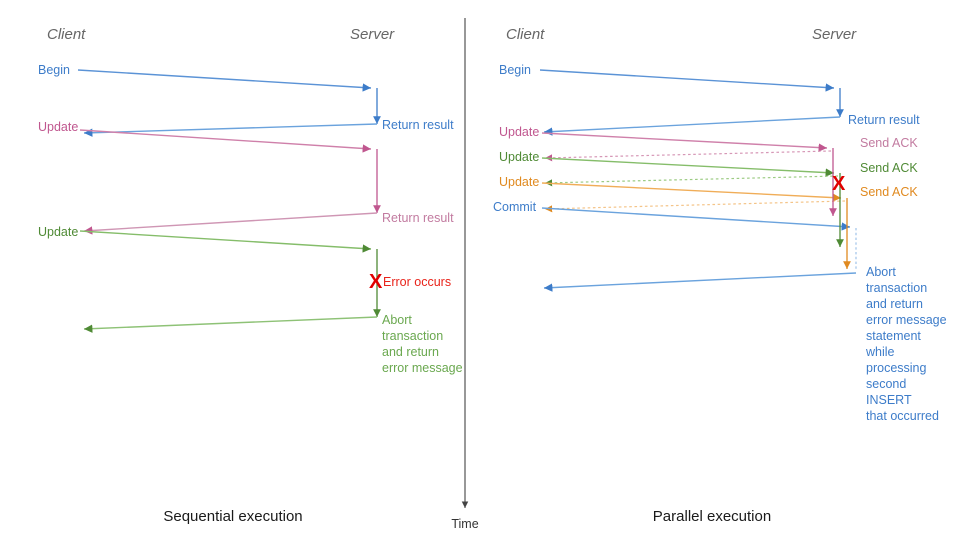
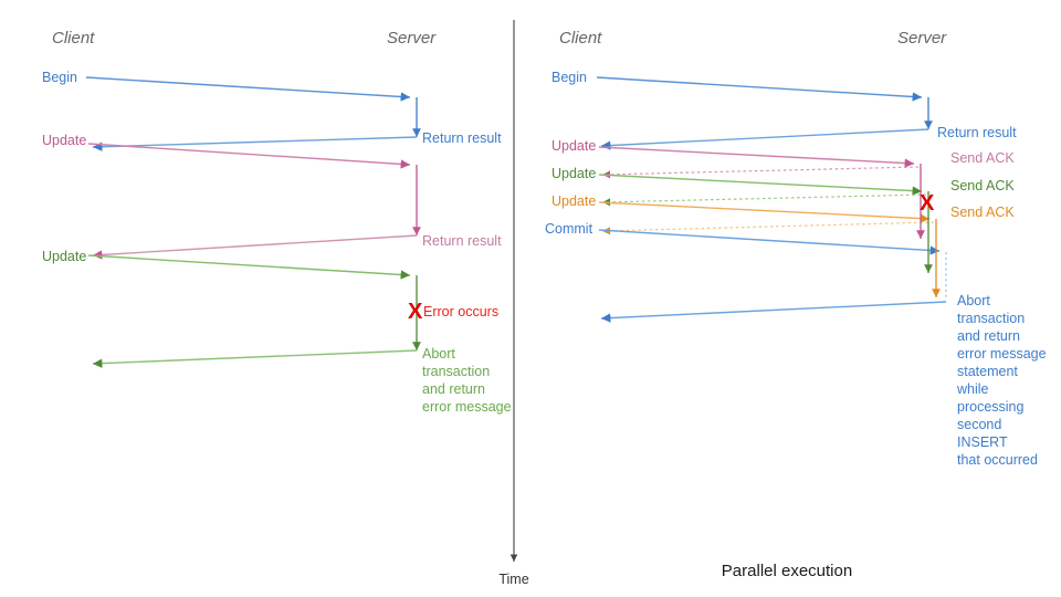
  Time
  Client
  Server
  Begin
  Return result
  Update
  Return result
  Update
  X
  Error occurs
  Abort
  transaction
  and return
  error message
- Sequential execution
  Client
  Server
  Begin
  Return result
  Update
  Send ACK
  Update
  Send ACK
  Update
  Send ACK
  Commit
  X
  Abort
  transaction
  and return
  error message
  statement
  while
  processing
  second
  INSERT
  that occurred
  Parallel execution
